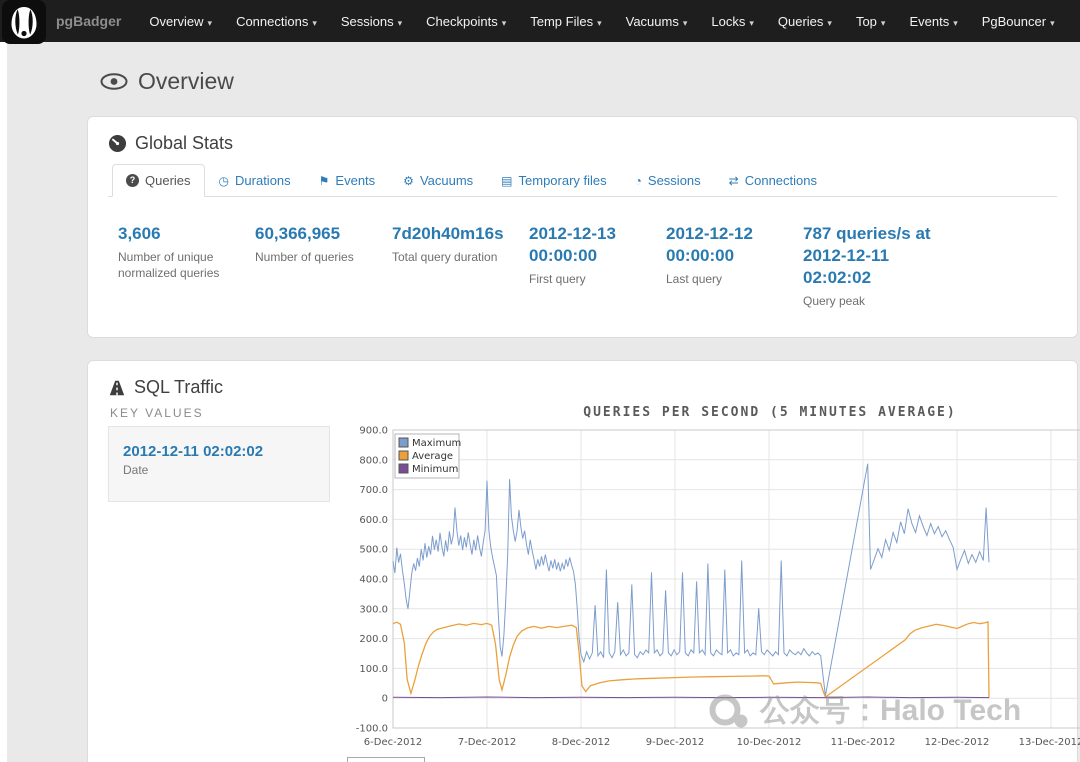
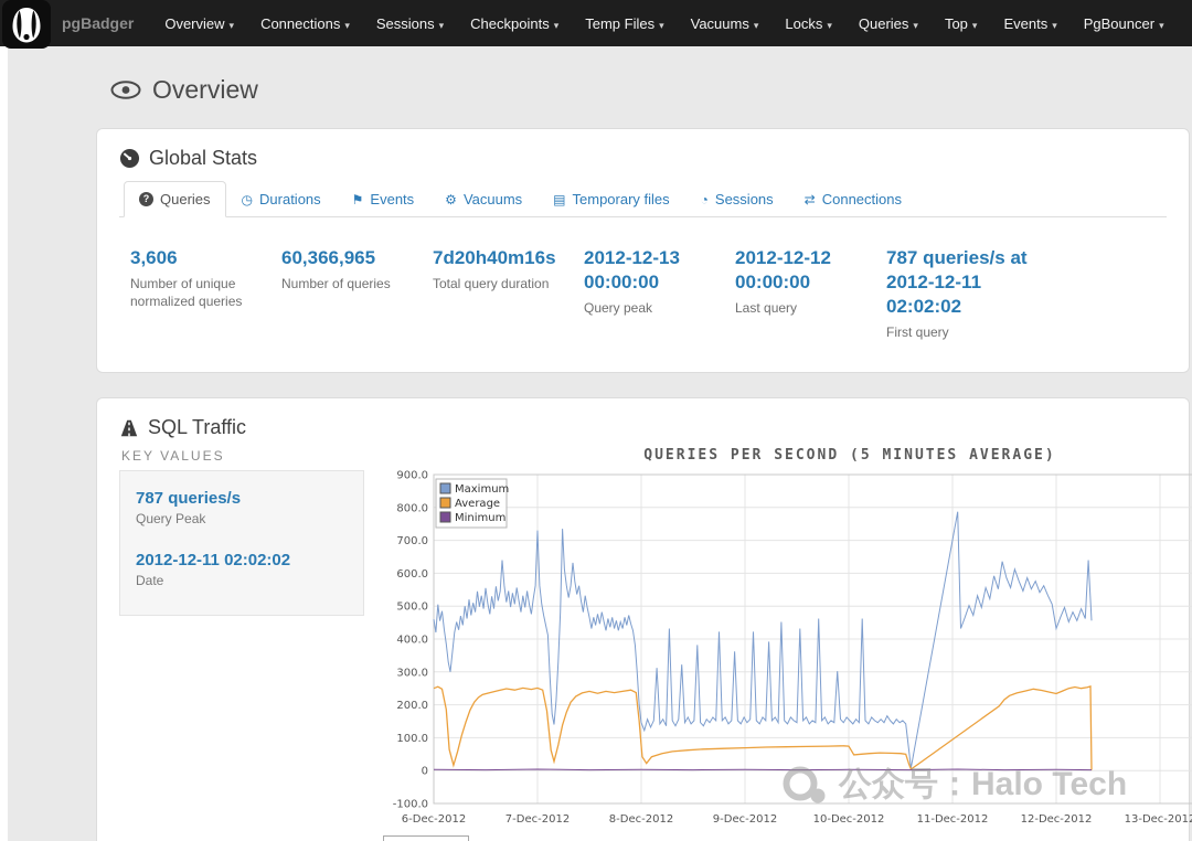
  pgBadger
  Overview ▾
  Connections ▾
  Sessions ▾
  Checkpoints ▾
  Temp Files ▾
  Vacuums ▾
  Locks ▾
  Queries ▾
  Top ▾
  Events ▾
  PgBouncer ▾
  Overview
  Global Stats
  ?
  Queries
  ◷
  Durations
  ⚑
  Events
  ⚙
  Vacuums
  ▤
  Temporary files
  ◔
  Sessions
  ⇄
  Connections
  3,606
  Number of unique normalized queries
  60,366,965
  Number of queries
  7d20h40m16s
  Total query duration
  2012-12-13 00:00:00
- First query
+ Query peak
  2012-12-12 00:00:00
  Last query
  787 queries/s at 2012-12-11 02:02:02
- Query peak
+ First query
  SQL Traffic
  KEY VALUES
+ 787 queries/s
+ Query Peak
  2012-12-11 02:02:02
  Date
  QUERIES PER SECOND (5 MINUTES AVERAGE)
  900.0
  800.0
  700.0
  600.0
  500.0
  400.0
  300.0
  200.0
  100.0
  0
  -100.0
  6-Dec-2012
  7-Dec-2012
  8-Dec-2012
  9-Dec-2012
  10-Dec-2012
  11-Dec-2012
  12-Dec-2012
  13-Dec-201
  Maximum
  Average
  Minimum
  公众号：Halo Tech
